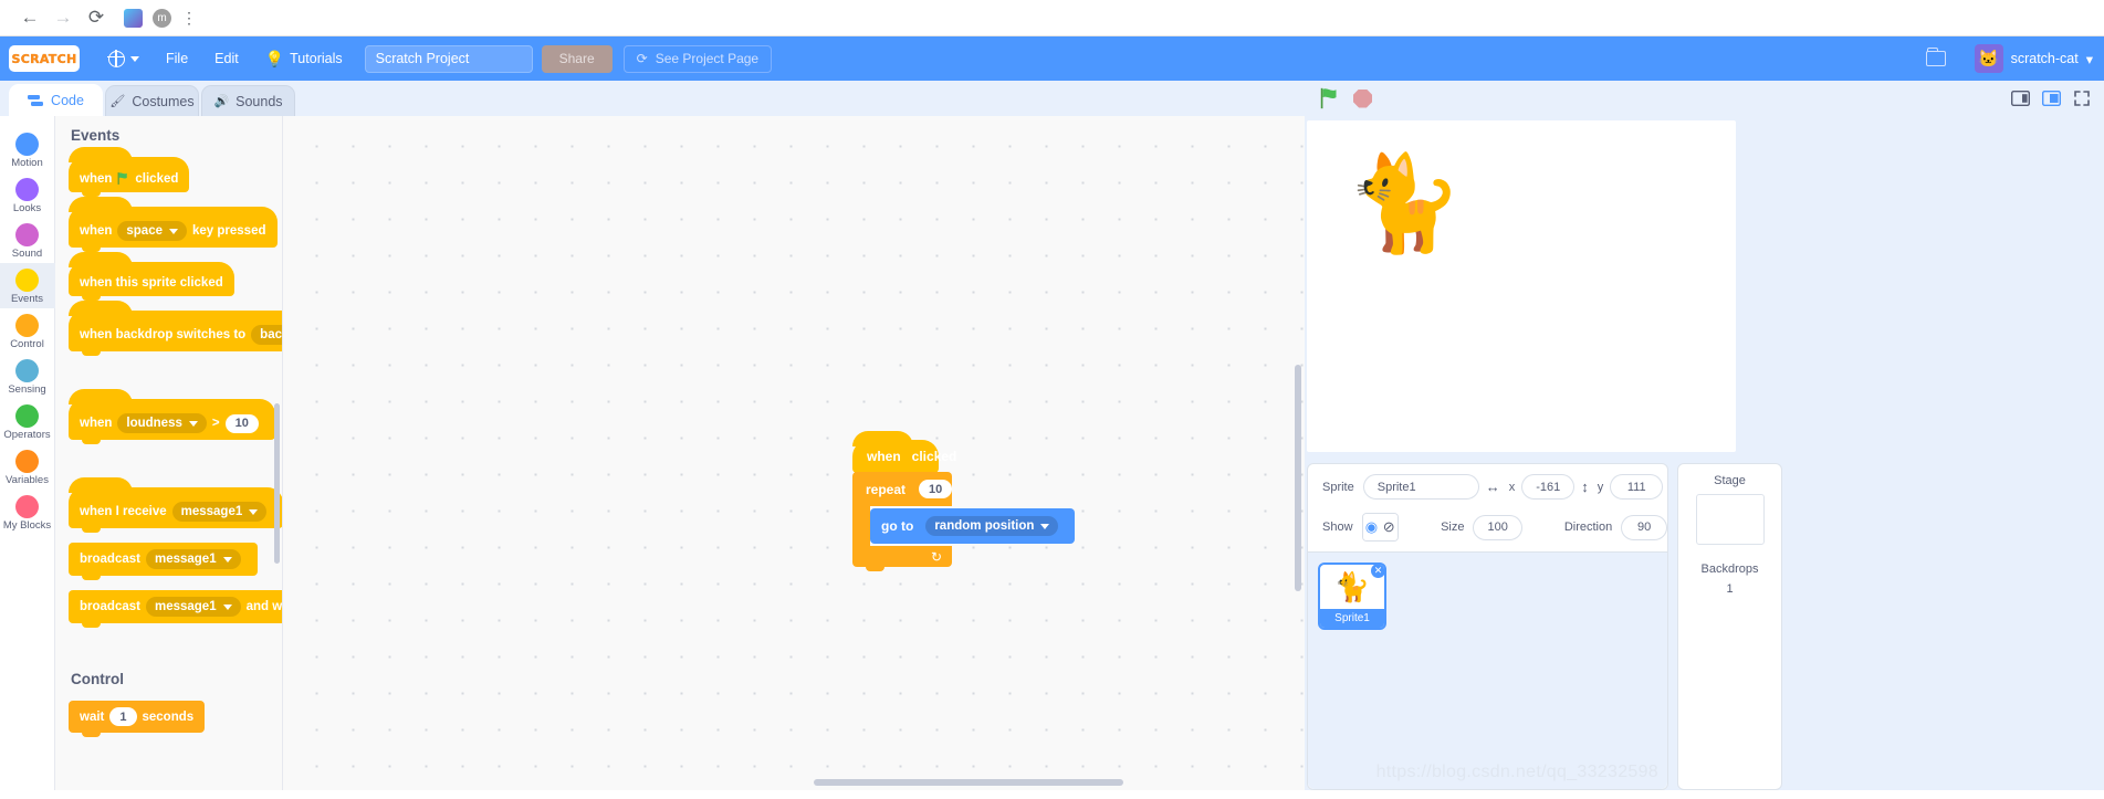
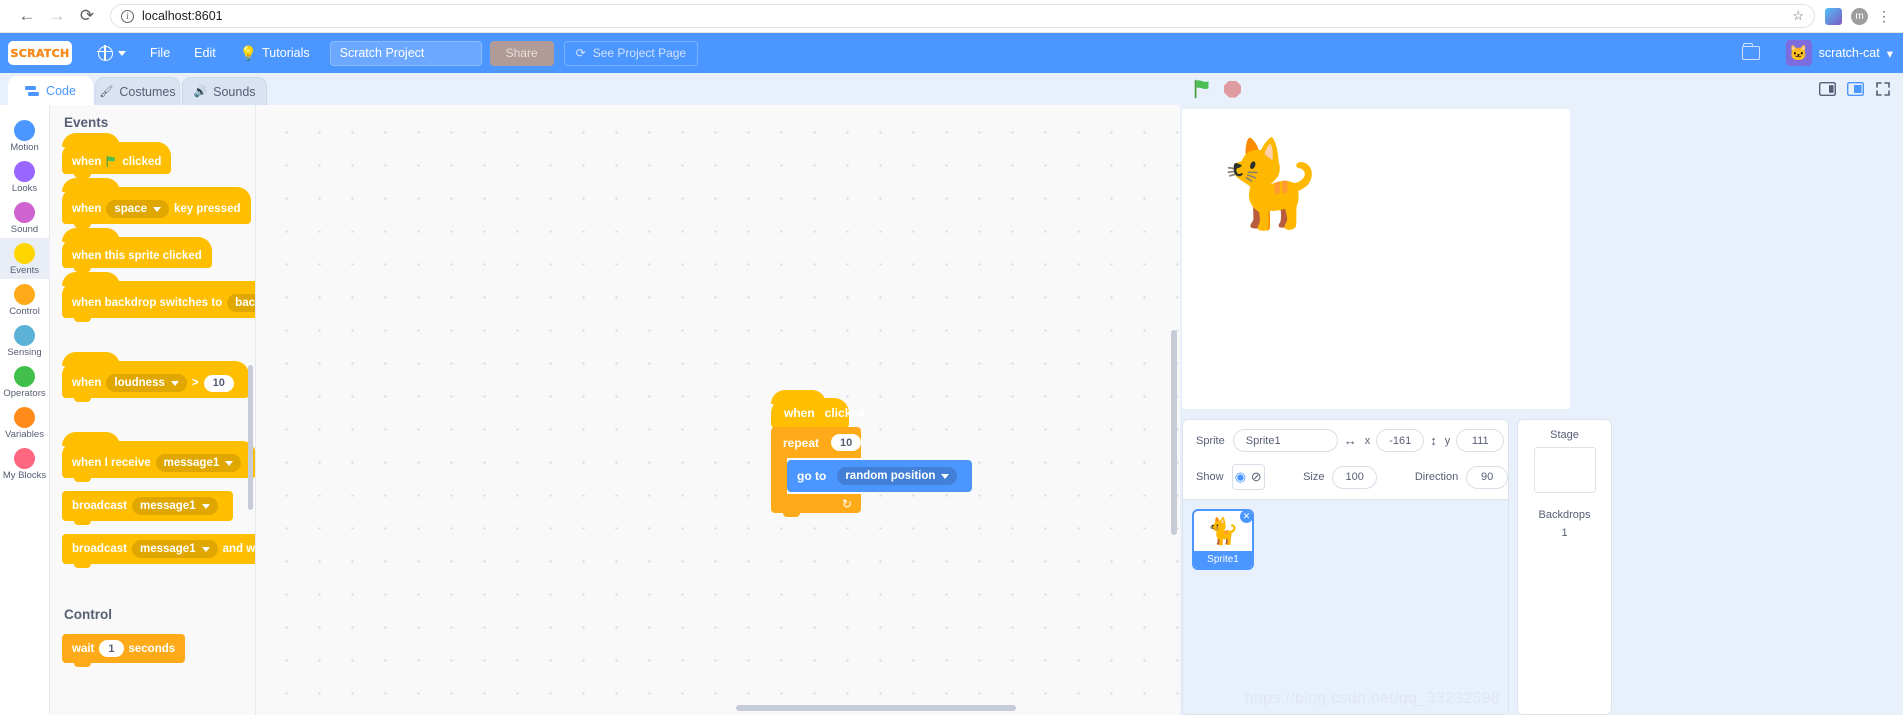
  ←
  →
  ⟳
+ i
+ localhost:8601
+ ☆
  m
  ⋮
  SCRATCH
  File
  Edit
  💡
  Tutorials
  Scratch Project
  Share
  ⟳
  See Project Page
  🐱
  scratch-cat
  ▾
  Code
  🖌
  Costumes
  🔊
  Sounds
  Motion
  Looks
  Sound
  Events
  Control
  Sensing
  Operators
  Variables
  My Blocks
  Events
  when
  clicked
  when
  space
  key pressed
  when this sprite clicked
  when backdrop switches to
  when
  loudness
  >
  10
  when I receive
  message1
  broadcast
  message1
  broadcast
  message1
  Control
  wait
  1
  seconds
  when
  clicked
  repeat
  10
  go to
  random position
  ↻
  🐈
  Sprite
  Sprite1
  ↔
  x
  -161
  ↕
  y
  111
  Show
  ◉
  ⊘
  Size
  100
  Direction
  90
  ✕
  🐈
  Sprite1
  Stage
  Backdrops
  1
